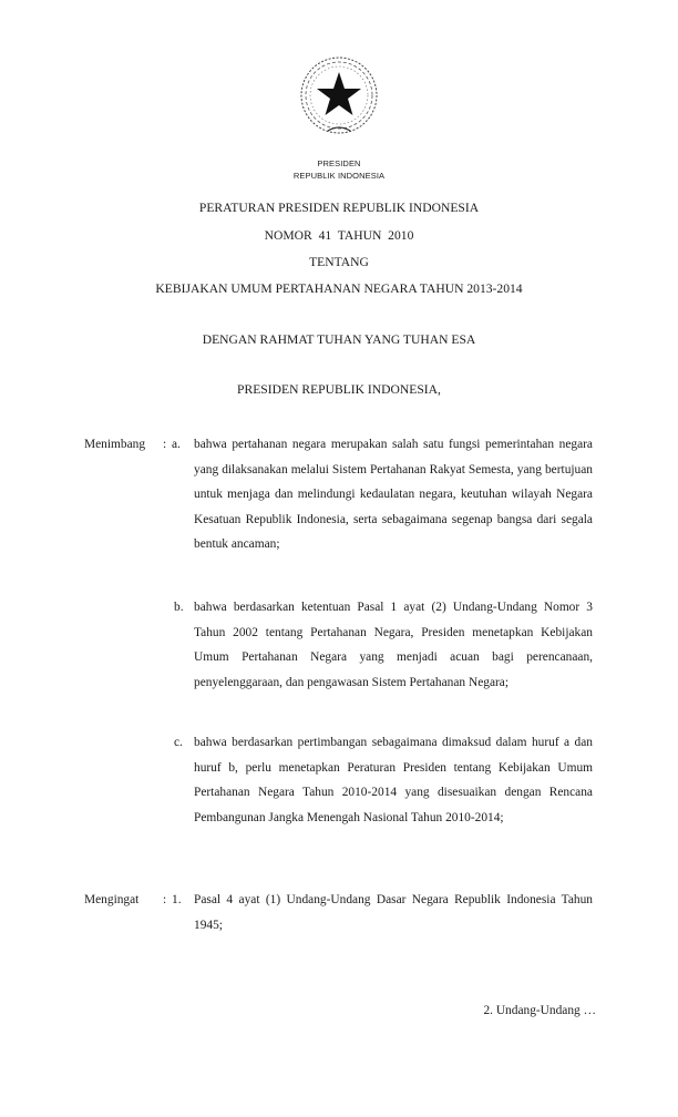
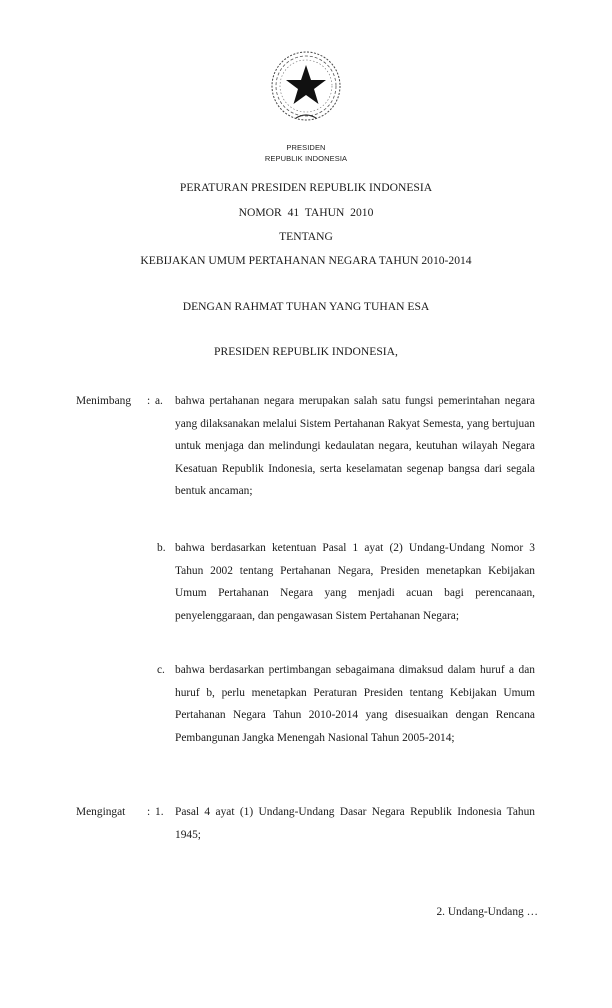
  PRESIDEN
  REPUBLIK INDONESIA
  PERATURAN PRESIDEN REPUBLIK INDONESIA
  NOMOR 41 TAHUN 2010
  TENTANG
- KEBIJAKAN UMUM PERTAHANAN NEGARA TAHUN 2013-2014
+ KEBIJAKAN UMUM PERTAHANAN NEGARA TAHUN 2010-2014
  DENGAN RAHMAT TUHAN YANG TUHAN ESA
  PRESIDEN REPUBLIK INDONESIA,
  Menimbang
  :
  a.
- bahwa pertahanan negara merupakan salah satu fungsi pemerintahan negara yang dilaksanakan melalui Sistem Pertahanan Rakyat Semesta, yang bertujuan untuk menjaga dan melindungi kedaulatan negara, keutuhan wilayah Negara Kesatuan Republik Indonesia, serta sebagaimana segenap bangsa dari segala bentuk ancaman;
+ bahwa pertahanan negara merupakan salah satu fungsi pemerintahan negara yang dilaksanakan melalui Sistem Pertahanan Rakyat Semesta, yang bertujuan untuk menjaga dan melindungi kedaulatan negara, keutuhan wilayah Negara Kesatuan Republik Indonesia, serta keselamatan segenap bangsa dari segala bentuk ancaman;
  b.
  bahwa berdasarkan ketentuan Pasal 1 ayat (2) Undang-Undang Nomor 3 Tahun 2002 tentang Pertahanan Negara, Presiden menetapkan Kebijakan Umum Pertahanan Negara yang menjadi acuan bagi perencanaan, penyelenggaraan, dan pengawasan Sistem Pertahanan Negara;
  c.
- bahwa berdasarkan pertimbangan sebagaimana dimaksud dalam huruf a dan huruf b, perlu menetapkan Peraturan Presiden tentang Kebijakan Umum Pertahanan Negara Tahun 2010-2014 yang disesuaikan dengan Rencana Pembangunan Jangka Menengah Nasional Tahun 2010-2014;
+ bahwa berdasarkan pertimbangan sebagaimana dimaksud dalam huruf a dan huruf b, perlu menetapkan Peraturan Presiden tentang Kebijakan Umum Pertahanan Negara Tahun 2010-2014 yang disesuaikan dengan Rencana Pembangunan Jangka Menengah Nasional Tahun 2005-2014;
  Mengingat
  :
  1.
  Pasal 4 ayat (1) Undang-Undang Dasar Negara Republik Indonesia Tahun 1945;
  2. Undang-Undang …
